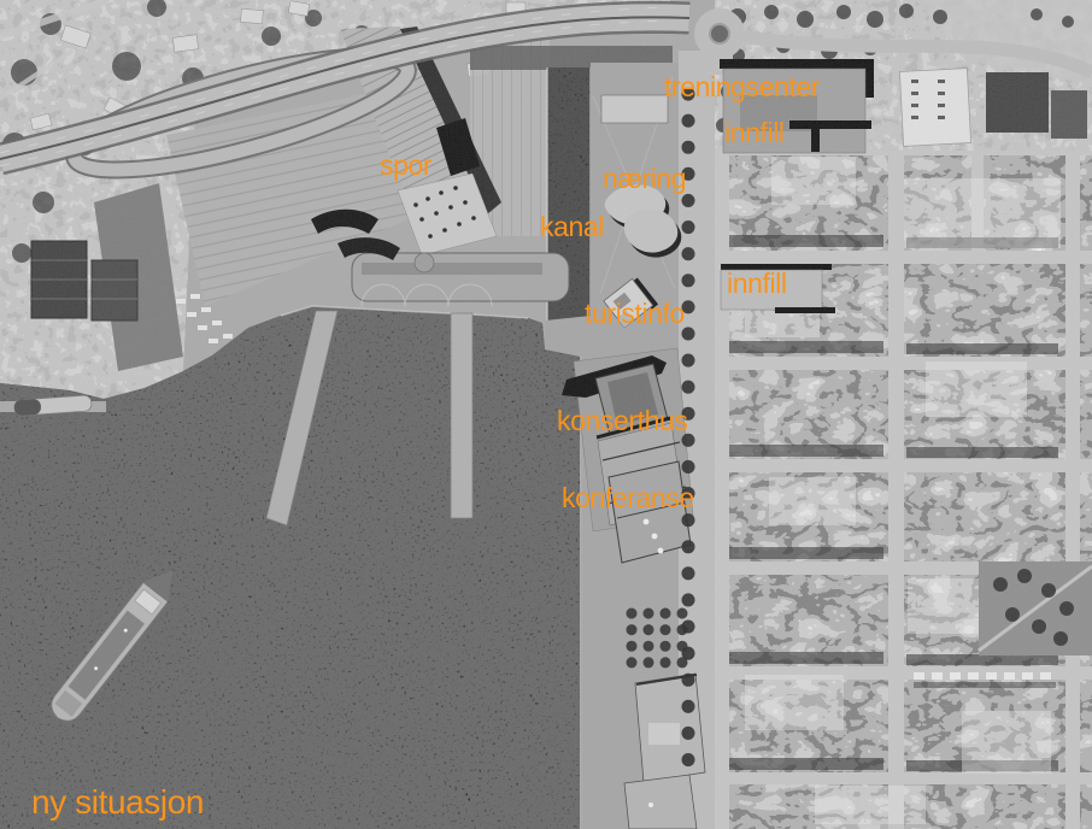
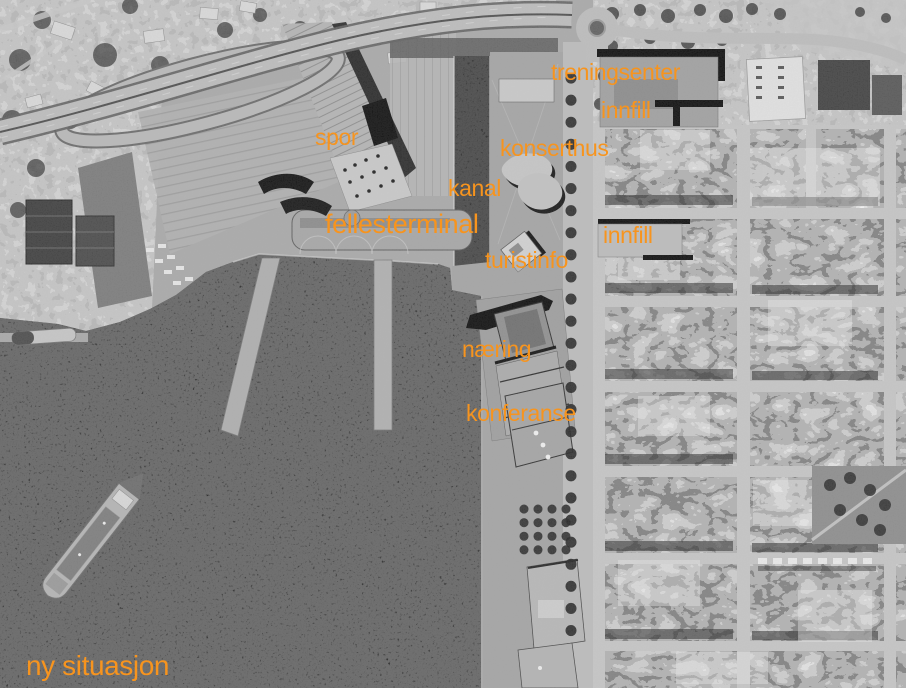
  treningsenter
  innfill
  spor
- næring
+ konserthus
  kanal
+ fellesterminal
  innfill
  turistinfo
- konserthus
+ næring
  konferanse
  ny situasjon
